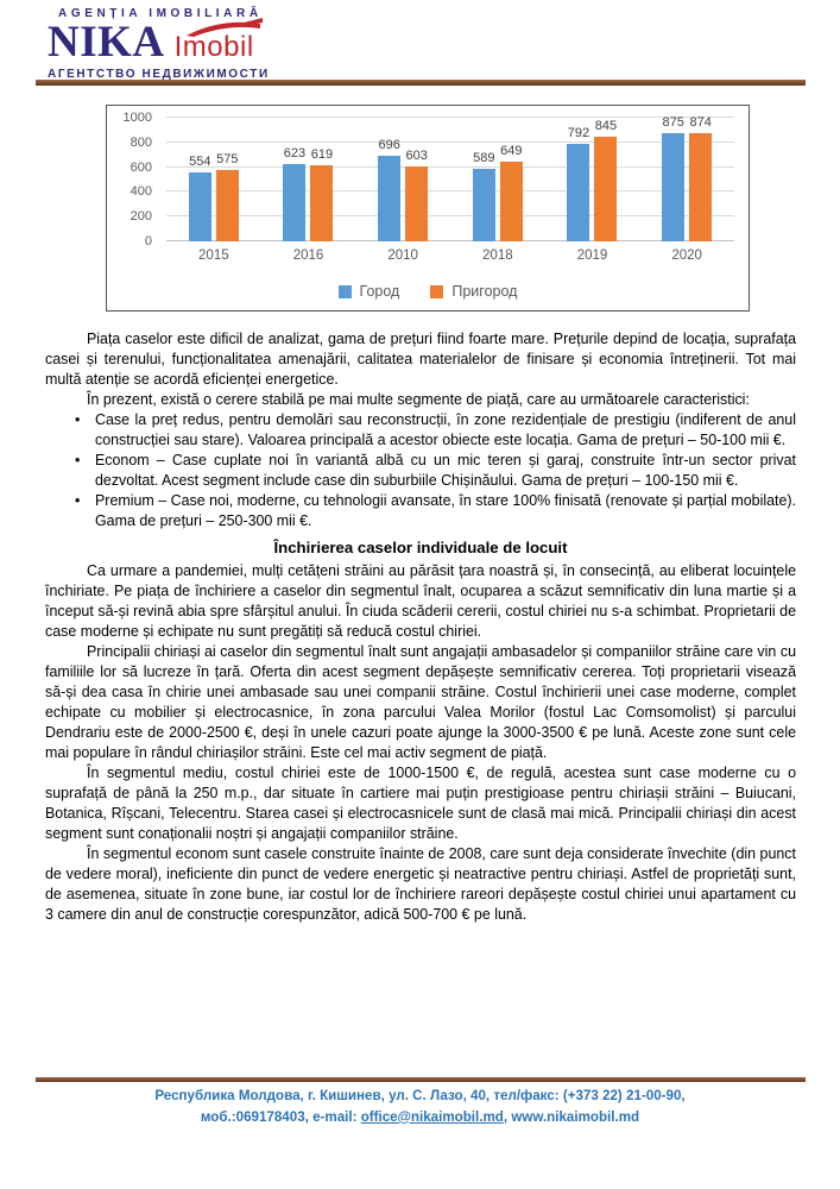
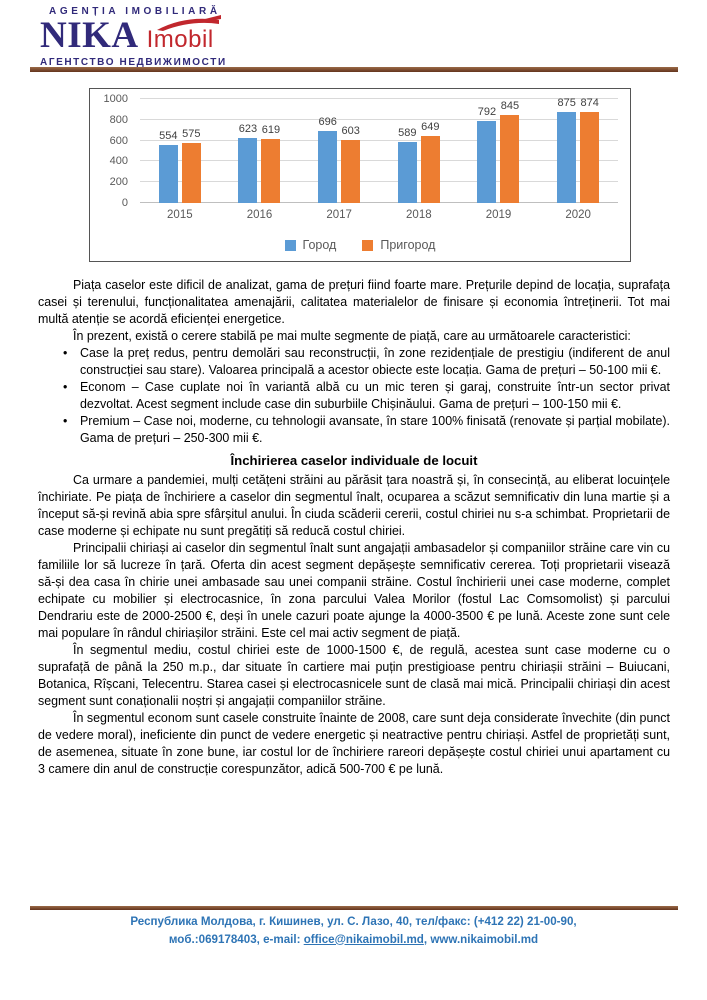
  AGENȚIA IMOBILIARĂ
  NIKA
  Imobil
  АГЕНТСТВО НЕДВИЖИМОСТИ
  0
  200
  400
  600
  800
  1000
  554
  575
  2015
  623
  619
  2016
  696
  603
- 2010
+ 2017
  589
  649
  2018
  792
  845
  2019
  875
  874
  2020
  Город
  Пригород
  Piața caselor este dificil de analizat, gama de prețuri fiind foarte mare. Prețurile depind de locația, suprafața casei și terenului, funcționalitatea amenajării, calitatea materialelor de finisare și economia întreținerii. Tot mai multă atenție se acordă eficienței energetice.
  În prezent, există o cerere stabilă pe mai multe segmente de piață, care au următoarele caracteristici:
  Case la preț redus, pentru demolări sau reconstrucții, în zone rezidențiale de prestigiu (indiferent de anul construcției sau stare). Valoarea principală a acestor obiecte este locația. Gama de prețuri – 50-100 mii €.
  Econom – Case cuplate noi în variantă albă cu un mic teren și garaj, construite într-un sector privat dezvoltat. Acest segment include case din suburbiile Chișinăului. Gama de prețuri – 100-150 mii €.
  Premium – Case noi, moderne, cu tehnologii avansate, în stare 100% finisată (renovate și parțial mobilate). Gama de prețuri – 250-300 mii €.
  Închirierea caselor individuale de locuit
  Ca urmare a pandemiei, mulți cetățeni străini au părăsit țara noastră și, în consecință, au eliberat locuințele închiriate. Pe piața de închiriere a caselor din segmentul înalt, ocuparea a scăzut semnificativ din luna martie și a început să-și revină abia spre sfârșitul anului. În ciuda scăderii cererii, costul chiriei nu s-a schimbat. Proprietarii de case moderne și echipate nu sunt pregătiți să reducă costul chiriei.
- Principalii chiriași ai caselor din segmentul înalt sunt angajații ambasadelor și companiilor străine care vin cu familiile lor să lucreze în țară. Oferta din acest segment depășește semnificativ cererea. Toți proprietarii visează să-și dea casa în chirie unei ambasade sau unei companii străine. Costul închirierii unei case moderne, complet echipate cu mobilier și electrocasnice, în zona parcului Valea Morilor (fostul Lac Comsomolist) și parcului Dendrariu este de 2000-2500 €, deși în unele cazuri poate ajunge la 3000-3500 € pe lună. Aceste zone sunt cele mai populare în rândul chiriașilor străini. Este cel mai activ segment de piață.
+ Principalii chiriași ai caselor din segmentul înalt sunt angajații ambasadelor și companiilor străine care vin cu familiile lor să lucreze în țară. Oferta din acest segment depășește semnificativ cererea. Toți proprietarii visează să-și dea casa în chirie unei ambasade sau unei companii străine. Costul închirierii unei case moderne, complet echipate cu mobilier și electrocasnice, în zona parcului Valea Morilor (fostul Lac Comsomolist) și parcului Dendrariu este de 2000-2500 €, deși în unele cazuri poate ajunge la 4000-3500 € pe lună. Aceste zone sunt cele mai populare în rândul chiriașilor străini. Este cel mai activ segment de piață.
  În segmentul mediu, costul chiriei este de 1000-1500 €, de regulă, acestea sunt case moderne cu o suprafață de până la 250 m.p., dar situate în cartiere mai puțin prestigioase pentru chiriașii străini – Buiucani, Botanica, Rîșcani, Telecentru. Starea casei și electrocasnicele sunt de clasă mai mică. Principalii chiriași din acest segment sunt conaționalii noștri și angajații companiilor străine.
  În segmentul econom sunt casele construite înainte de 2008, care sunt deja considerate învechite (din punct de vedere moral), ineficiente din punct de vedere energetic și neatractive pentru chiriași. Astfel de proprietăți sunt, de asemenea, situate în zone bune, iar costul lor de închiriere rareori depășește costul chiriei unui apartament cu 3 camere din anul de construcție corespunzător, adică 500-700 € pe lună.
- Республика Молдова, г. Кишинев, ул. С. Лазо, 40, тел/факс: (+373 22) 21-00-90,
+ Республика Молдова, г. Кишинев, ул. С. Лазо, 40, тел/факс: (+412 22) 21-00-90,
  моб.:069178403, e-mail: office@nikaimobil.md, www.nikaimobil.md
